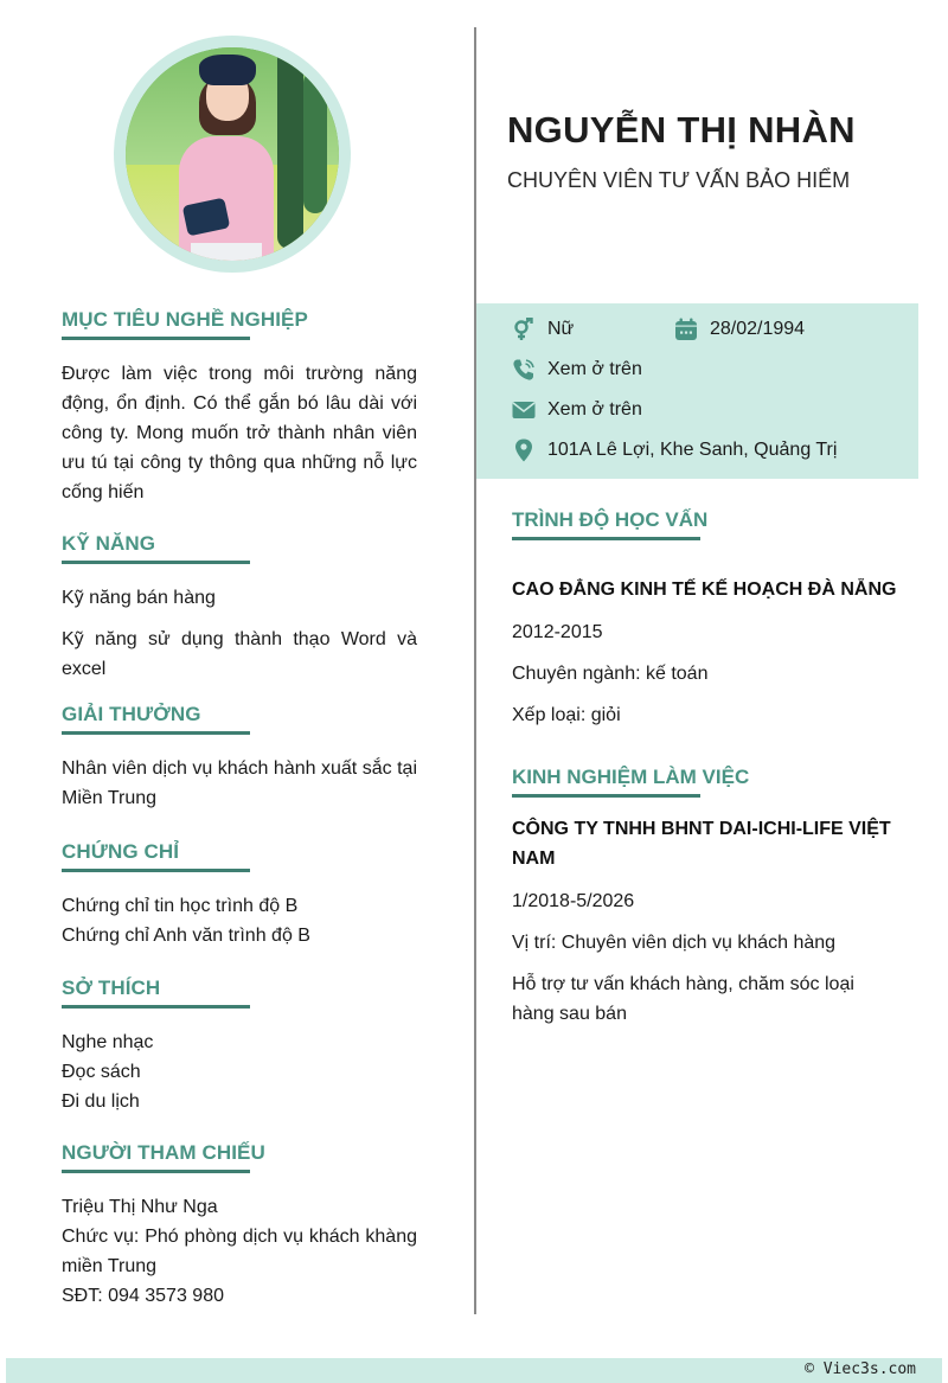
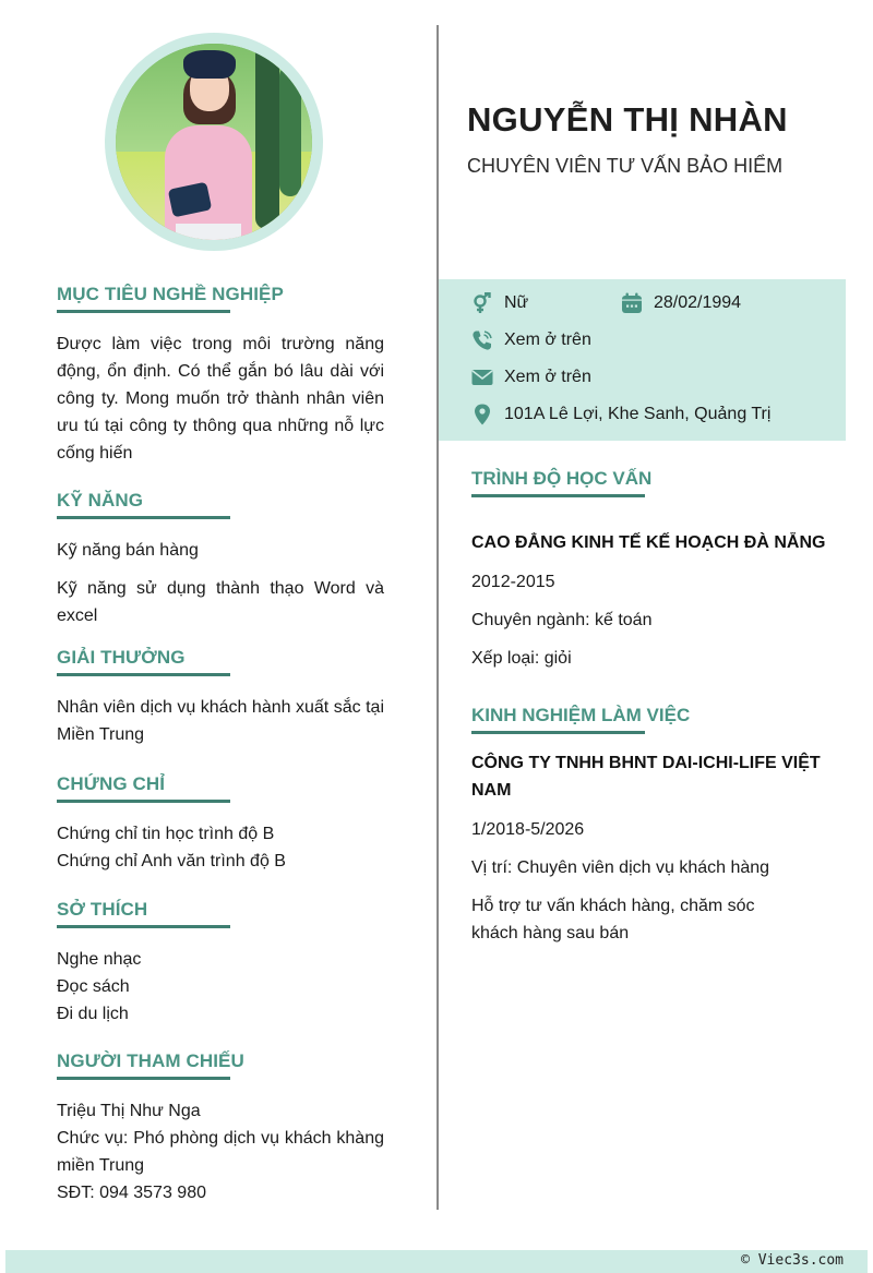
  MỤC TIÊU NGHỀ NGHIỆP
  Được làm việc trong môi trường năng động, ổn định. Có thể gắn bó lâu dài với công ty. Mong muốn trở thành nhân viên ưu tú tại công ty thông qua những nỗ lực cống hiến
  KỸ NĂNG
  Kỹ năng bán hàng
  Kỹ năng sử dụng thành thạo Word và excel
  GIẢI THƯỞNG
  Nhân viên dịch vụ khách hành xuất sắc tại Miền Trung
  CHỨNG CHỈ
  Chứng chỉ tin học trình độ B
  Chứng chỉ Anh văn trình độ B
  SỞ THÍCH
  Nghe nhạc
  Đọc sách
  Đi du lịch
  NGƯỜI THAM CHIẾU
  Triệu Thị Như Nga
  Chức vụ: Phó phòng dịch vụ khách khàng miền Trung
  SĐT: 094 3573 980
  NGUYỄN THỊ NHÀN
  CHUYÊN VIÊN TƯ VẤN BẢO HIỂM
  Nữ
  28/02/1994
  Xem ở trên
  Xem ở trên
  101A Lê Lợi, Khe Sanh, Quảng Trị
  TRÌNH ĐỘ HỌC VẤN
  CAO ĐẲNG KINH TẾ KẾ HOẠCH ĐÀ NẴNG
  2012-2015
  Chuyên ngành: kế toán
  Xếp loại: giỏi
  KINH NGHIỆM LÀM VIỆC
  CÔNG TY TNHH BHNT DAI-ICHI-LIFE VIỆT NAM
  1/2018-5/2026
  Vị trí: Chuyên viên dịch vụ khách hàng
- Hỗ trợ tư vấn khách hàng, chăm sóc loại hàng sau bán
+ Hỗ trợ tư vấn khách hàng, chăm sóc khách hàng sau bán
  © Viec3s.com
